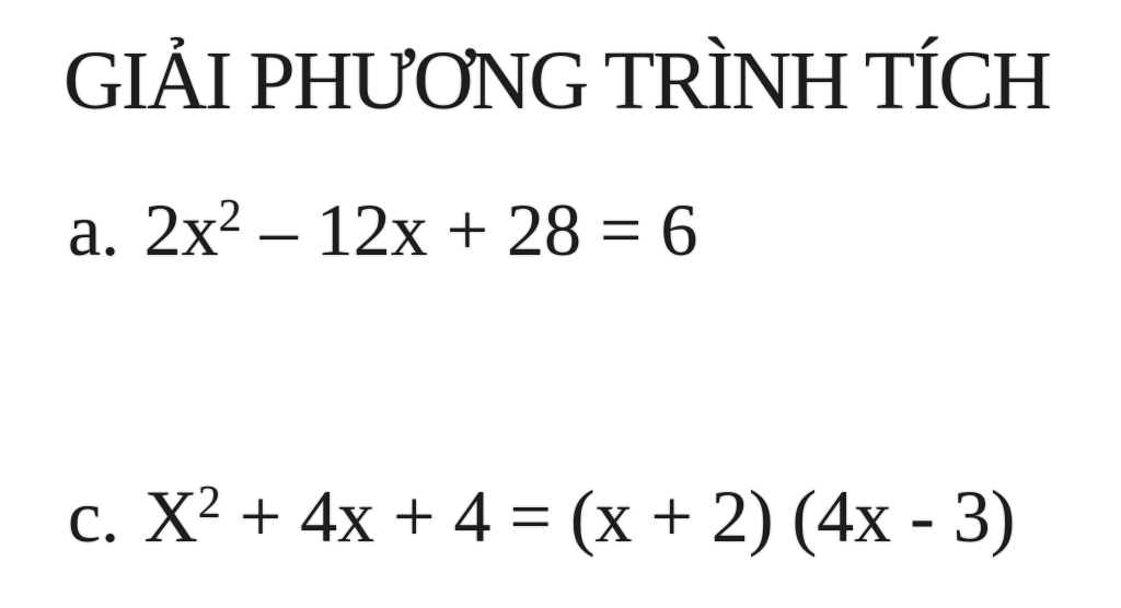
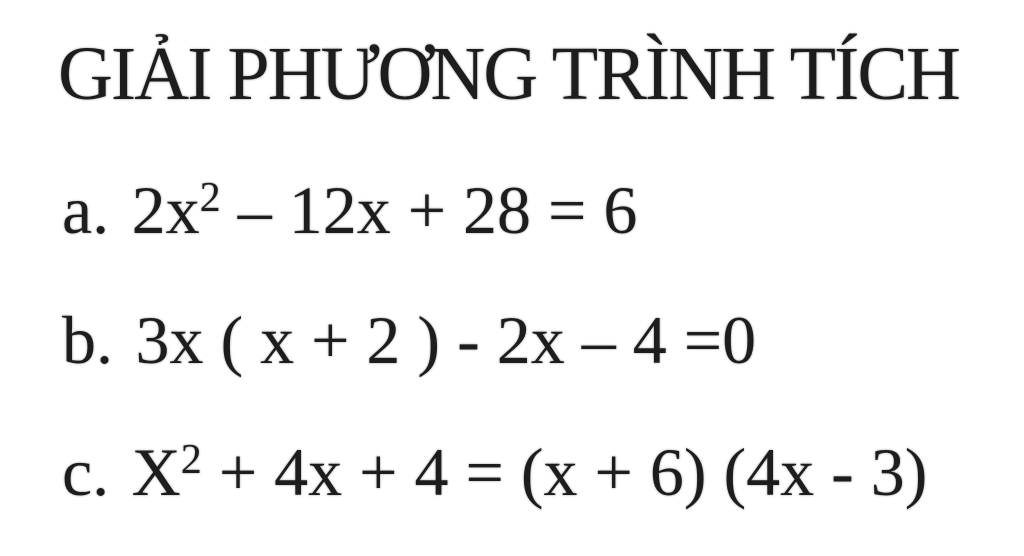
  GIẢI PHƯƠNG TRÌNH TÍCH
  a. 2x2 – 12x + 28 = 6
+ b. 3x ( x + 2 ) - 2x – 4 =0
- c. X2 + 4x + 4 = (x + 2) (4x - 3)
+ c. X2 + 4x + 4 = (x + 6) (4x - 3)
